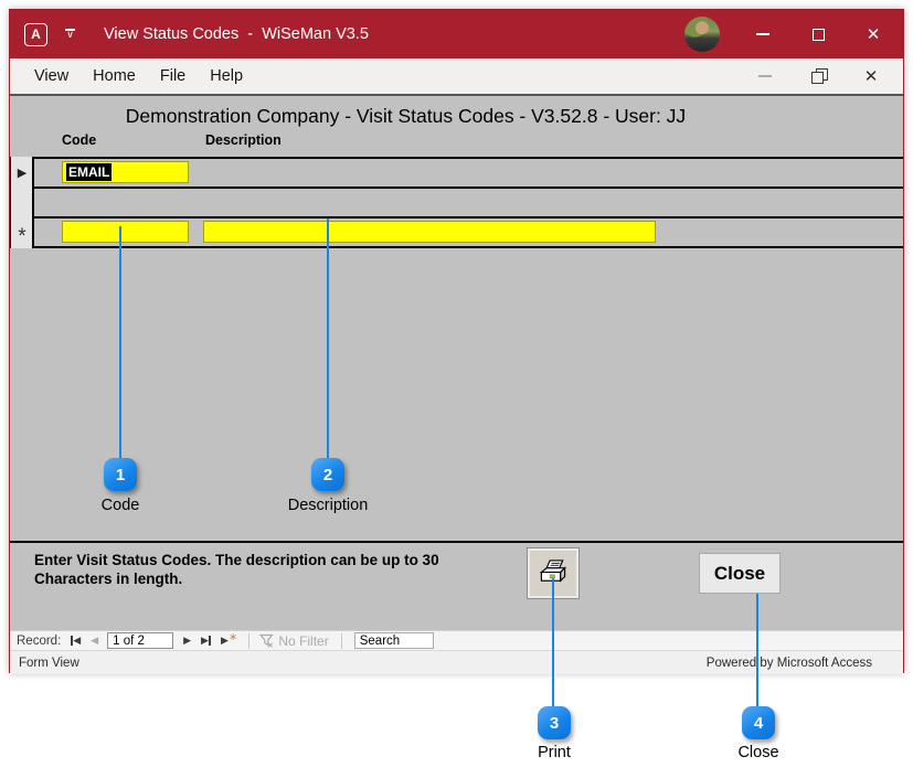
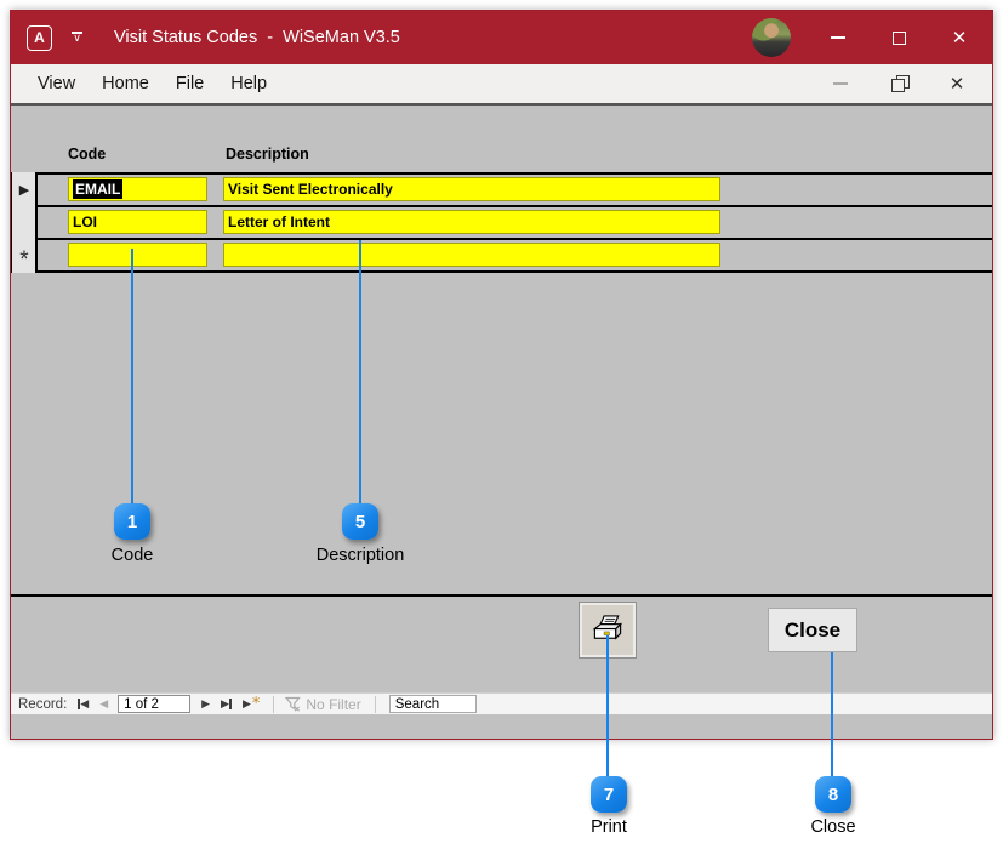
  A
  ∨
- View Status Codes - WiSeMan V3.5
+ Visit Status Codes - WiSeMan V3.5
  ✕
  View
  Home
  File
  Help
  ✕
- Demonstration Company - Visit Status Codes - V3.52.8 - User: JJ
  Code
  Description
  ▶
  EMAIL
+ Visit Sent Electronically
+ LOI
+ Letter of Intent
  *
- Enter Visit Status Codes. The description can be up to 30 Characters in length.
  Close
  Record:
  ◀
  ◀
  1 of 2
  ▶
  ▶
  ▶
  *
  No Filter
  Search
- Form View
- Powered by Microsoft Access
  1
- 2
+ 5
- 3
+ 7
- 4
+ 8
  Code
  Description
  Print
  Close
